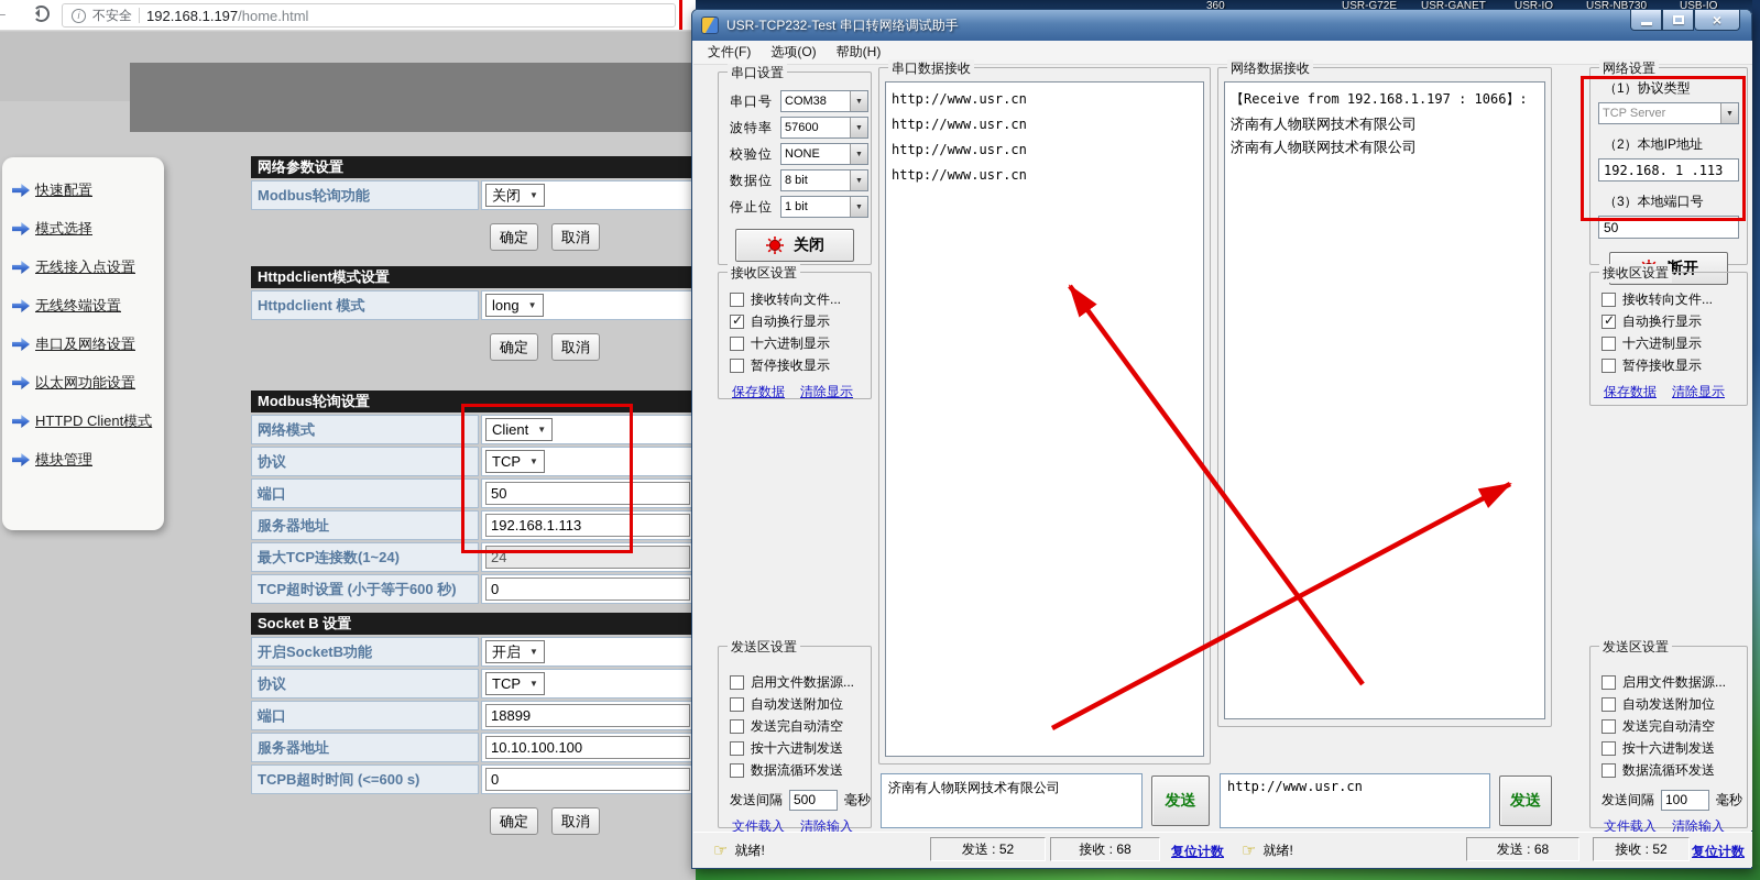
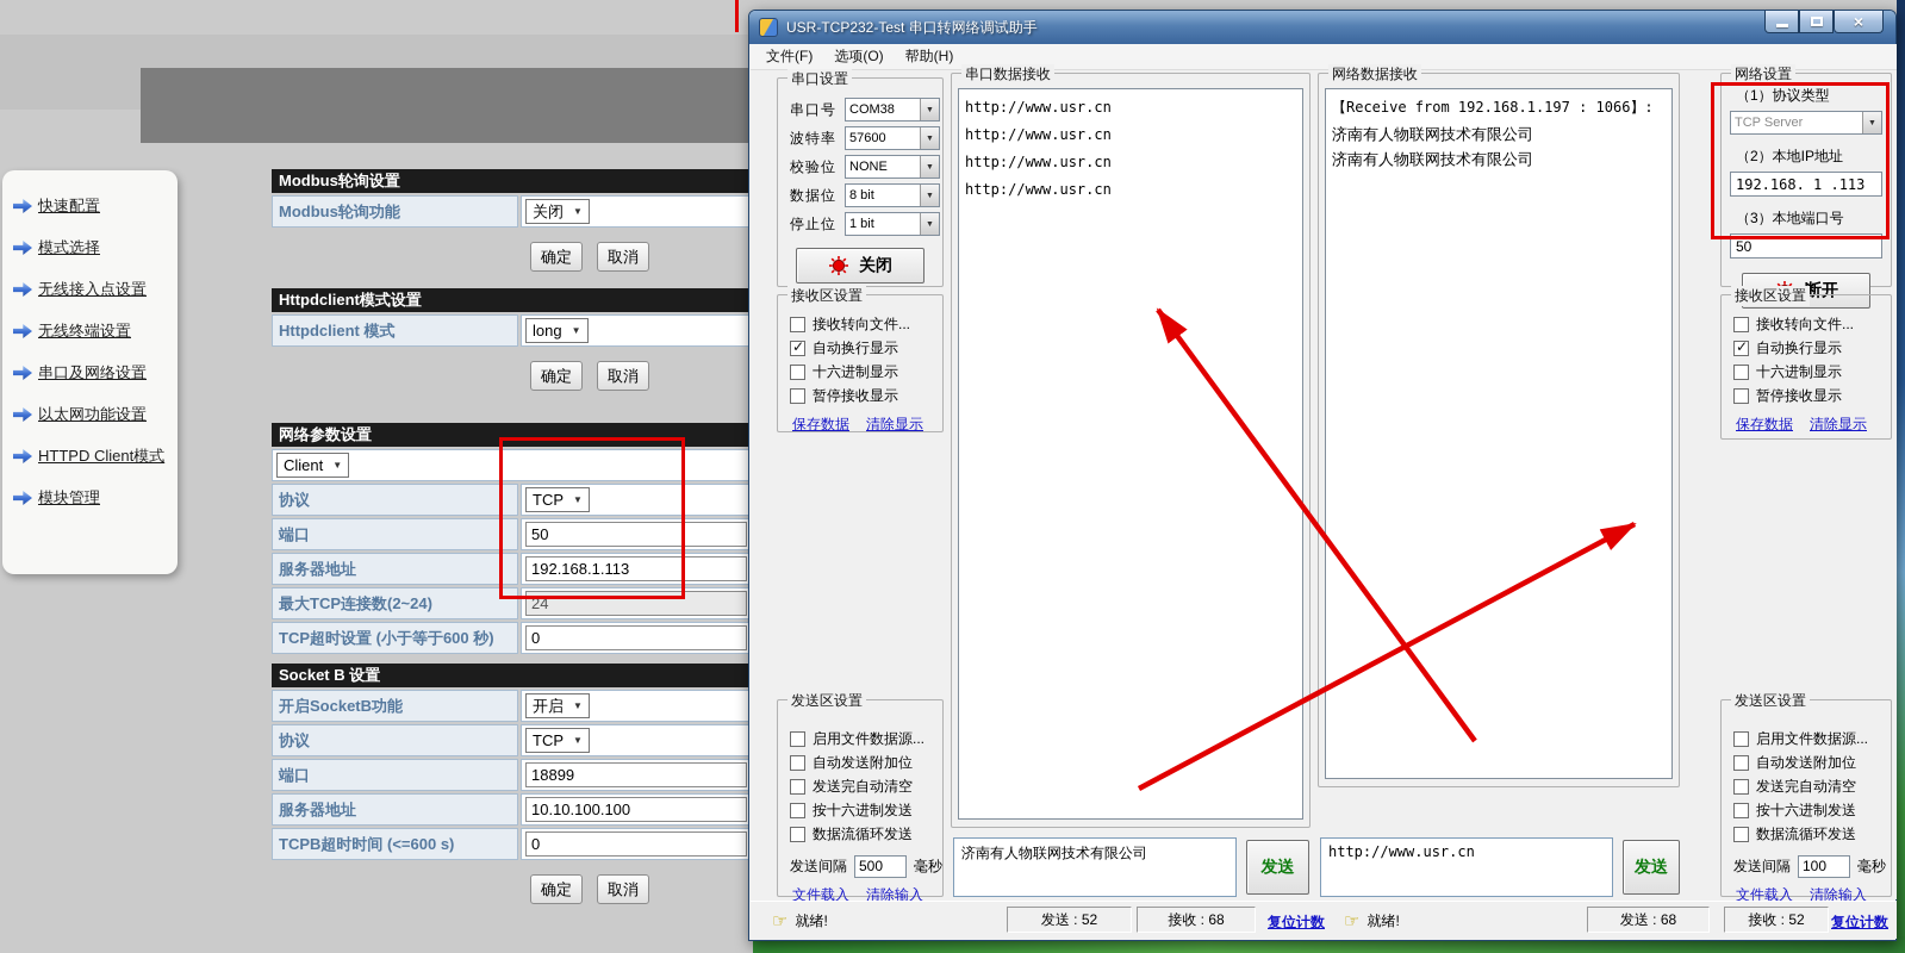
- 360
- USR-G72E
- USR-GANET
- USR-IO
- USR-NB730
- USB-IO
- ←
- i
- 不安全
- 192.168.1.197/home.html
  快速配置
  模式选择
  无线接入点设置
  无线终端设置
  串口及网络设置
  以太网功能设置
  HTTPD Client模式
  模块管理
- 网络参数设置
+ Modbus轮询设置
  Modbus轮询功能
  关闭
  ▼
  确定
  取消
  Httpdclient模式设置
  Httpdclient 模式
  long
  ▼
  确定
  取消
- Modbus轮询设置
+ 网络参数设置
- 网络模式
  Client
  ▼
  协议
  TCP
  ▼
  端口
  50
  服务器地址
  192.168.1.113
- 最大TCP连接数(1~24)
+ 最大TCP连接数(2~24)
  24
  TCP超时设置 (小于等于600 秒)
  0
  Socket B 设置
  开启SocketB功能
  开启
  ▼
  协议
  TCP
  ▼
  端口
  18899
  服务器地址
  10.10.100.100
  TCPB超时时间 (<=600 s)
  0
  确定
  取消
  USR-TCP232-Test 串口转网络调试助手
  ×
  文件(F)
  选项(O)
  帮助(H)
  串口设置
  串口号
  COM38
  波特率
  57600
  校验位
  NONE
  数据位
  8 bit
  停止位
  1 bit
  关闭
  接收区设置
  接收转向文件...
  自动换行显示
  十六进制显示
  暂停接收显示
  保存数据
  清除显示
  发送区设置
  启用文件数据源...
  自动发送附加位
  发送完自动清空
  按十六进制发送
  数据流循环发送
  发送间隔
  500
  毫秒
  文件载入
  清除输入
  串口数据接收
  http://www.usr.cn
  http://www.usr.cn
  http://www.usr.cn
  http://www.usr.cn
  济南有人物联网技术有限公司
  发送
  网络数据接收
  【Receive from 192.168.1.197 : 1066】:
  济南有人物联网技术有限公司
  济南有人物联网技术有限公司
  http://www.usr.cn
  发送
  网络设置
  （1）协议类型
  TCP Server
  （2）本地IP地址
  192.168. 1 .113
  （3）本地端口号
  50
  断开
  接收区设置
  接收转向文件...
  自动换行显示
  十六进制显示
  暂停接收显示
  保存数据
  清除显示
  发送区设置
  启用文件数据源...
  自动发送附加位
  发送完自动清空
  按十六进制发送
  数据流循环发送
  发送间隔
  100
  毫秒
  文件载入
  清除输入
  ☞
  就绪!
  发送 : 52
  接收 : 68
  复位计数
  ☞
  就绪!
  发送 : 68
  接收 : 52
  复位计数
